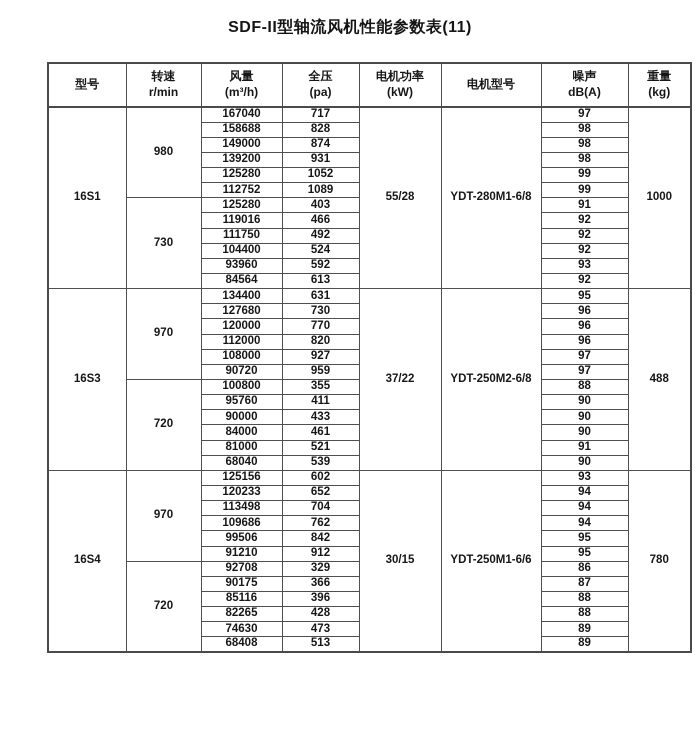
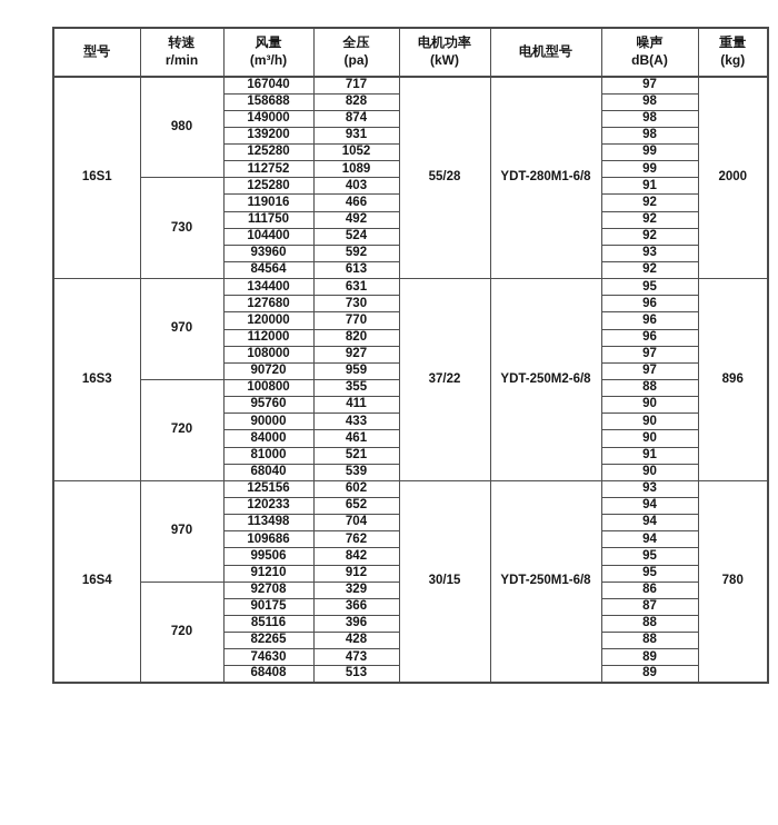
- SDF-II型轴流风机性能参数表(11)
  型号	转速 r/min	风量 (m³/h)	全压 (pa)	电机功率 (kW)	电机型号	噪声 dB(A)	重量 (kg)
- 16S1	980	167040	717	55/28	YDT-280M1-6/8	97	1000
+ 16S1	980	167040	717	55/28	YDT-280M1-6/8	97	2000
  158688	828	98
  149000	874	98
  139200	931	98
  125280	1052	99
  112752	1089	99
  730	125280	403	91
  119016	466	92
  111750	492	92
  104400	524	92
  93960	592	93
  84564	613	92
- 16S3	970	134400	631	37/22	YDT-250M2-6/8	95	488
+ 16S3	970	134400	631	37/22	YDT-250M2-6/8	95	896
  127680	730	96
  120000	770	96
  112000	820	96
  108000	927	97
  90720	959	97
  720	100800	355	88
  95760	411	90
  90000	433	90
  84000	461	90
  81000	521	91
  68040	539	90
- 16S4	970	125156	602	30/15	YDT-250M1-6/6	93	780
+ 16S4	970	125156	602	30/15	YDT-250M1-6/8	93	780
  120233	652	94
  113498	704	94
  109686	762	94
  99506	842	95
  91210	912	95
  720	92708	329	86
  90175	366	87
  85116	396	88
  82265	428	88
  74630	473	89
  68408	513	89
